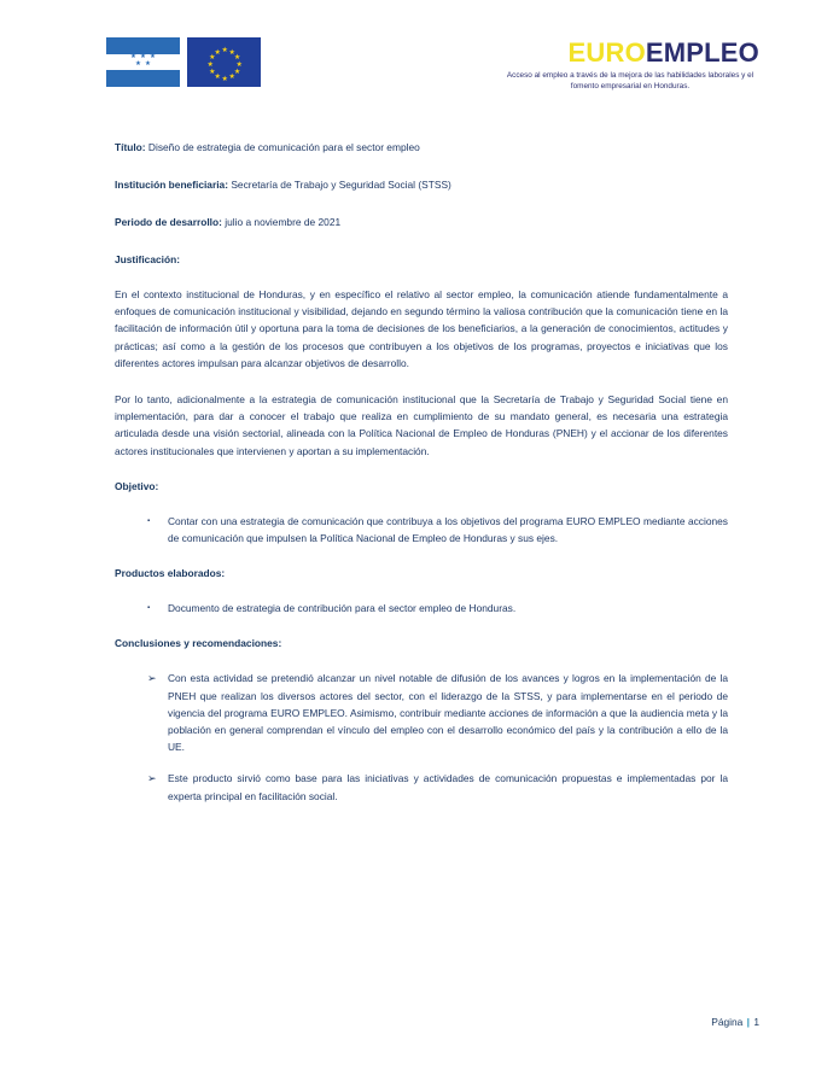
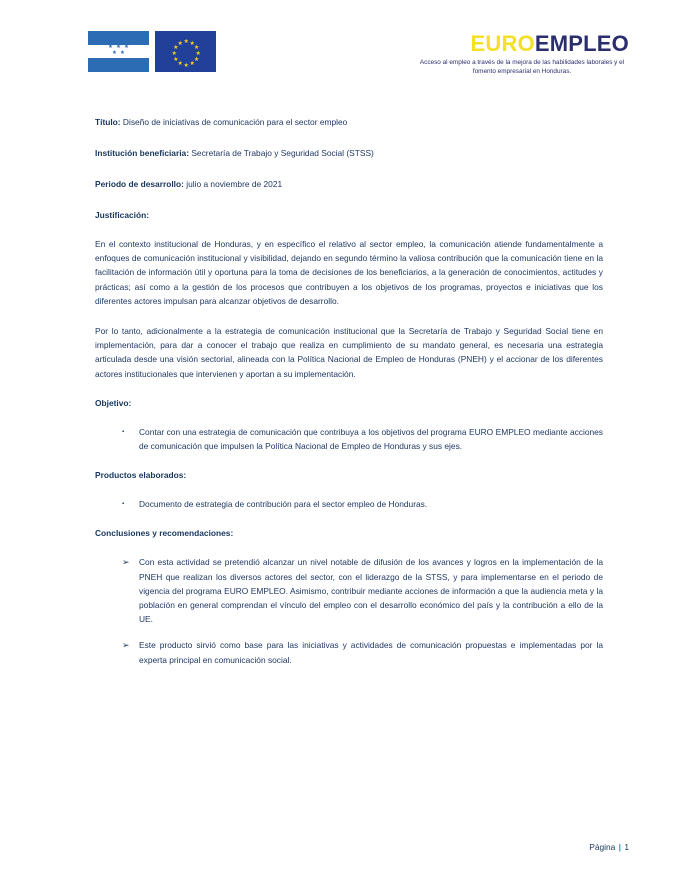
  EUROEMPLEO
- Título: Diseño de estrategia de comunicación para el sector empleo
+ Título: Diseño de iniciativas de comunicación para el sector empleo
  Institución beneficiaria: Secretaría de Trabajo y Seguridad Social (STSS)
  Periodo de desarrollo: julio a noviembre de 2021
  Justificación:
  En el contexto institucional de Honduras, y en específico el relativo al sector empleo, la comunicación atiende fundamentalmente a enfoques de comunicación institucional y visibilidad, dejando en segundo término la valiosa contribución que la comunicación tiene en la facilitación de información útil y oportuna para la toma de decisiones de los beneficiarios, a la generación de conocimientos, actitudes y prácticas; así como a la gestión de los procesos que contribuyen a los objetivos de los programas, proyectos e iniciativas que los diferentes actores impulsan para alcanzar objetivos de desarrollo.
  Por lo tanto, adicionalmente a la estrategia de comunicación institucional que la Secretaría de Trabajo y Seguridad Social tiene en implementación, para dar a conocer el trabajo que realiza en cumplimiento de su mandato general, es necesaria una estrategia articulada desde una visión sectorial, alineada con la Política Nacional de Empleo de Honduras (PNEH) y el accionar de los diferentes actores institucionales que intervienen y aportan a su implementación.
  Objetivo:
  Contar con una estrategia de comunicación que contribuya a los objetivos del programa EURO EMPLEO mediante acciones de comunicación que impulsen la Política Nacional de Empleo de Honduras y sus ejes.
  Productos elaborados:
  Documento de estrategia de contribución para el sector empleo de Honduras.
  Conclusiones y recomendaciones:
  ➢
  Con esta actividad se pretendió alcanzar un nivel notable de difusión de los avances y logros en la implementación de la PNEH que realizan los diversos actores del sector, con el liderazgo de la STSS, y para implementarse en el periodo de vigencia del programa EURO EMPLEO. Asimismo, contribuir mediante acciones de información a que la audiencia meta y la población en general comprendan el vínculo del empleo con el desarrollo económico del país y la contribución a ello de la UE.
  ➢
- Este producto sirvió como base para las iniciativas y actividades de comunicación propuestas e implementadas por la experta principal en facilitación social.
+ Este producto sirvió como base para las iniciativas y actividades de comunicación propuestas e implementadas por la experta principal en comunicación social.
  Página | 1
